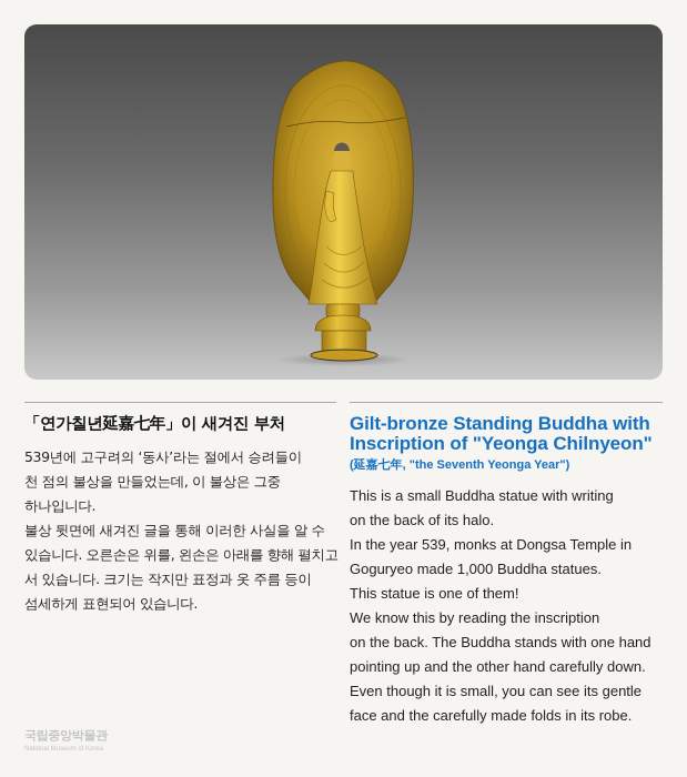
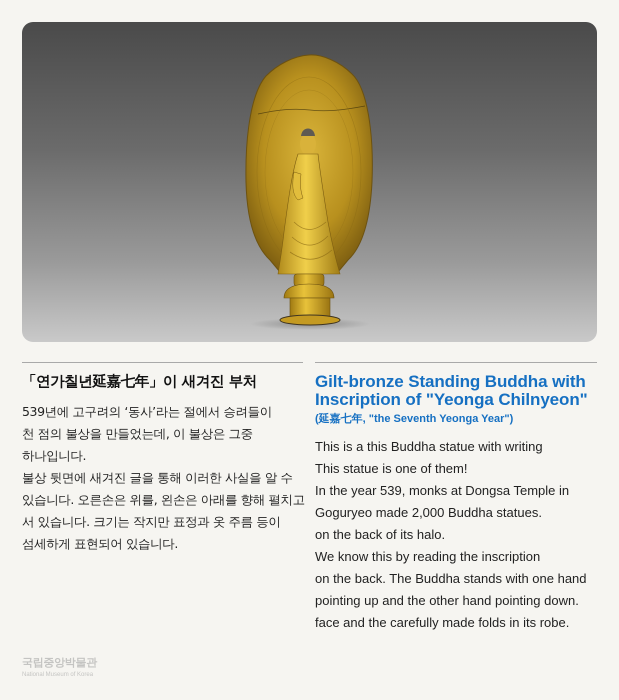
  「연가칠년延嘉七年」이 새겨진 부처
  539년에 고구려의 ‘동사’라는 절에서 승려들이
  천 점의 불상을 만들었는데, 이 불상은 그중
  하나입니다.
  불상 뒷면에 새겨진 글을 통해 이러한 사실을 알 수
  있습니다. 오른손은 위를, 왼손은 아래를 향해 펼치고
  서 있습니다. 크기는 작지만 표정과 옷 주름 등이
  섬세하게 표현되어 있습니다.
  Gilt-bronze Standing Buddha with
  Inscription of "Yeonga Chilnyeon"
  (延嘉七年, "the Seventh Yeonga Year")
- This is a small Buddha statue with writing
+ This is a this Buddha statue with writing
- on the back of its halo.
+ This statue is one of them!
  In the year 539, monks at Dongsa Temple in
- Goguryeo made 1,000 Buddha statues.
+ Goguryeo made 2,000 Buddha statues.
- This statue is one of them!
+ on the back of its halo.
  We know this by reading the inscription
  on the back. The Buddha stands with one hand
- pointing up and the other hand carefully down.
+ pointing up and the other hand pointing down.
- Even though it is small, you can see its gentle
  face and the carefully made folds in its robe.
  국립중앙박물관
